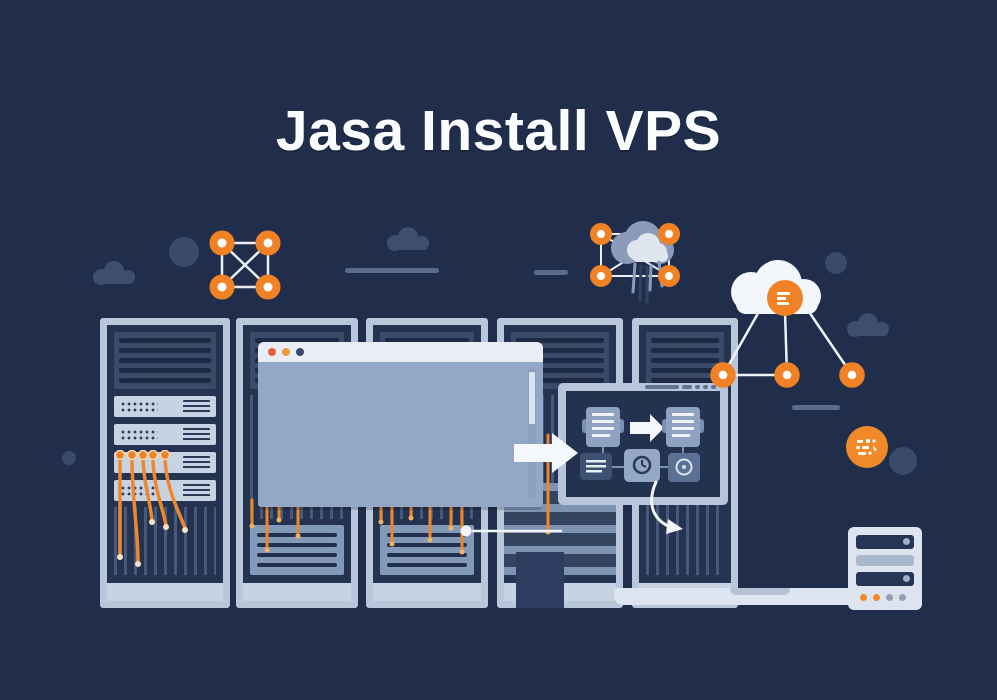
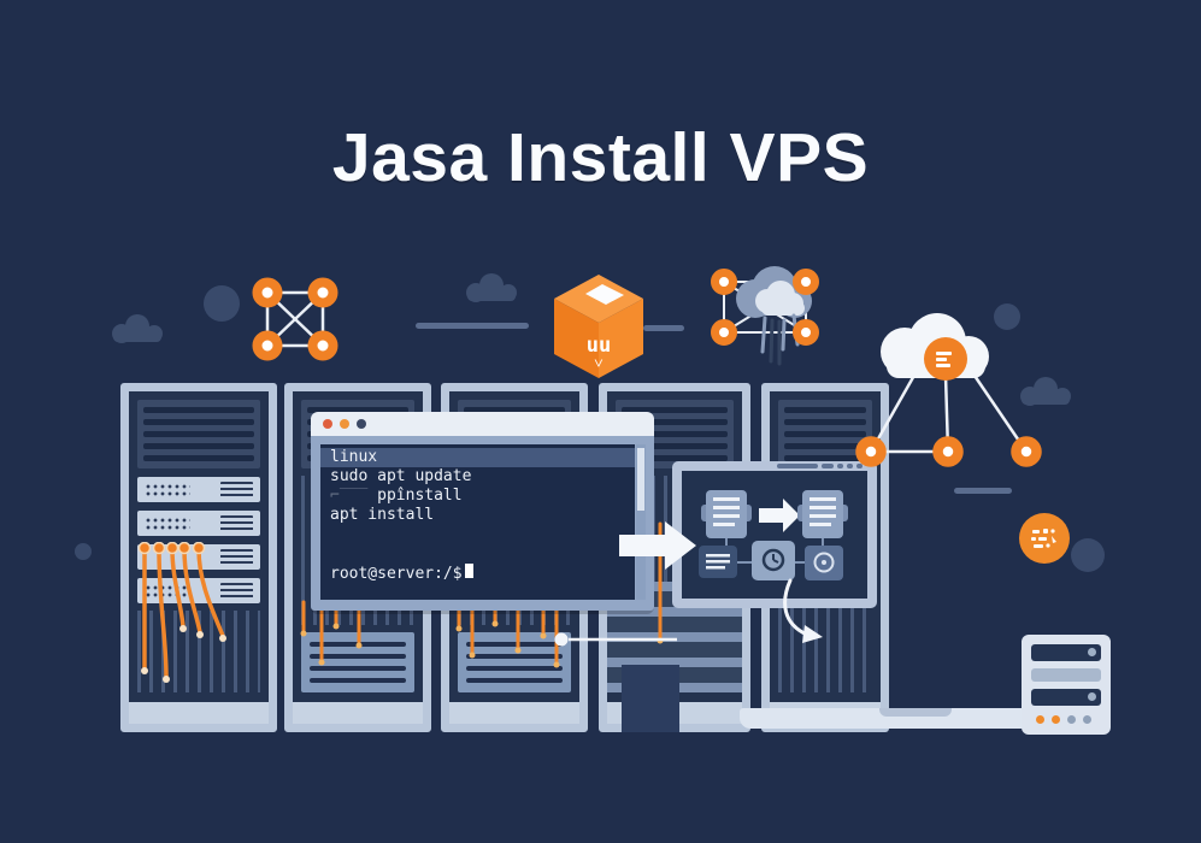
+ uu
+ ˅
+ linux
+ sudo apt update
+ ⌐‾‾‾ ppînstall
+ apt install
+ root@server:/$
  Jasa Install VPS
